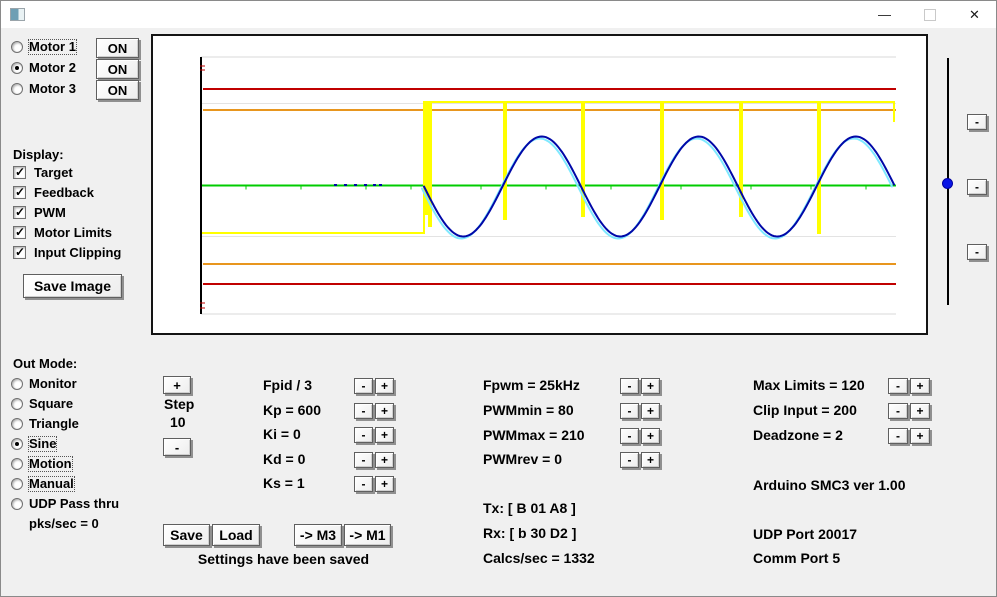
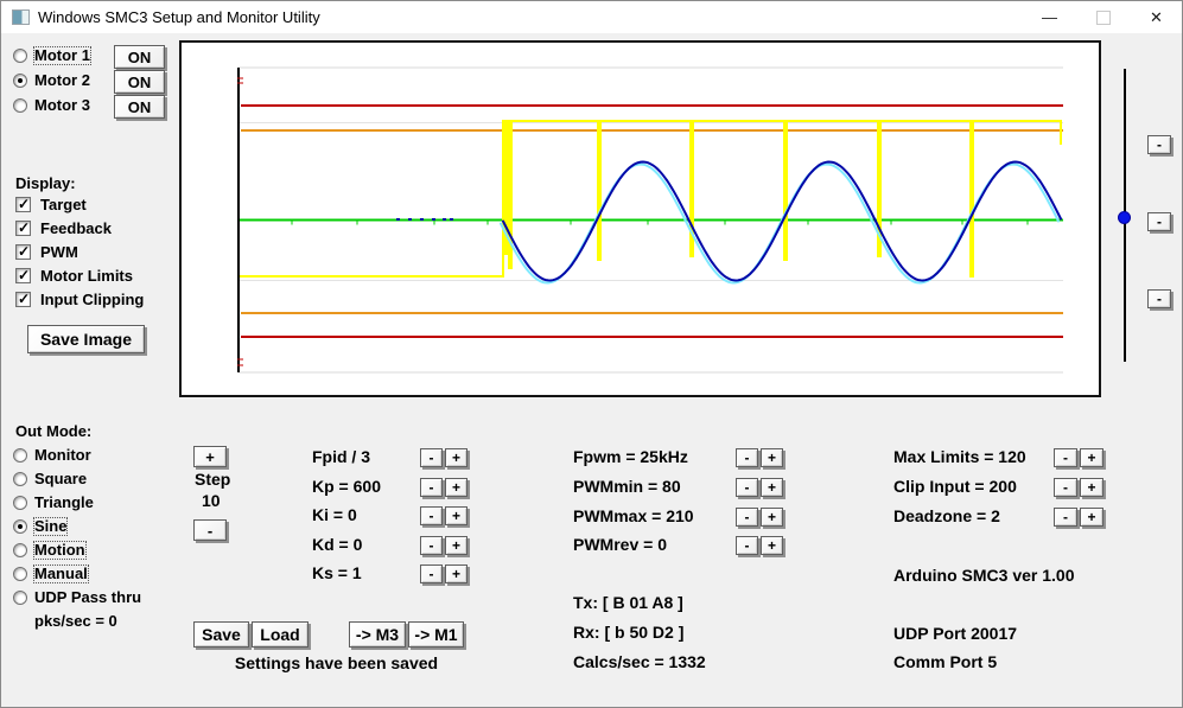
+ Windows SMC3 Setup and Monitor Utility
  —
  ✕
  Motor 1
  ON
  Motor 2
  ON
  Motor 3
  ON
  Display:
  Target
  Feedback
  PWM
  Motor Limits
  Input Clipping
  Save Image
  -
  -
  -
  Out Mode:
  Monitor
  Square
  Triangle
  Sine
  Motion
  Manual
  UDP Pass thru
  pks/sec = 0
  +
  Step
  10
  -
  Fpid / 3
  -
  +
  Kp = 600
  -
  +
  Ki = 0
  -
  +
  Kd = 0
  -
  +
  Ks = 1
  -
  +
  Fpwm = 25kHz
  -
  +
  PWMmin = 80
  -
  +
  PWMmax = 210
  -
  +
  PWMrev = 0
  -
  +
  Max Limits = 120
  -
  +
  Clip Input = 200
  -
  +
  Deadzone = 2
  -
  +
  Save
  Load
  -> M3
  -> M1
  Settings have been saved
  Tx: [ B 01 A8 ]
- Rx: [ b 30 D2 ]
+ Rx: [ b 50 D2 ]
  Calcs/sec = 1332
  Arduino SMC3 ver 1.00
  UDP Port 20017
  Comm Port 5
